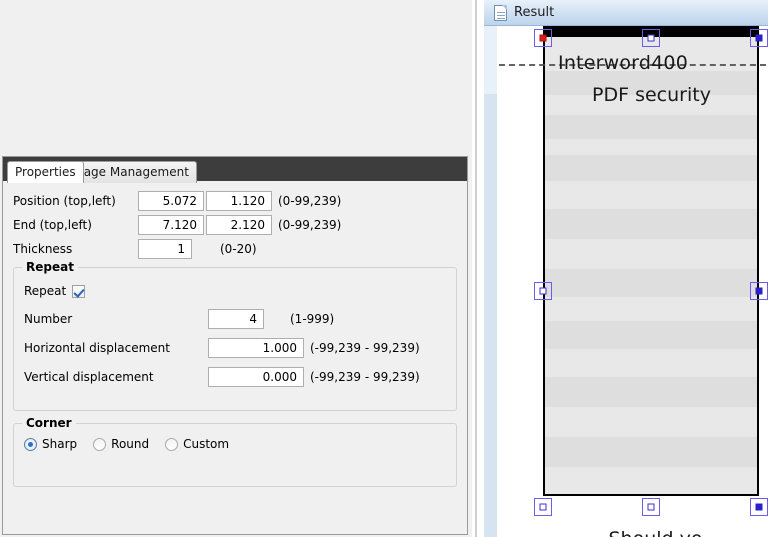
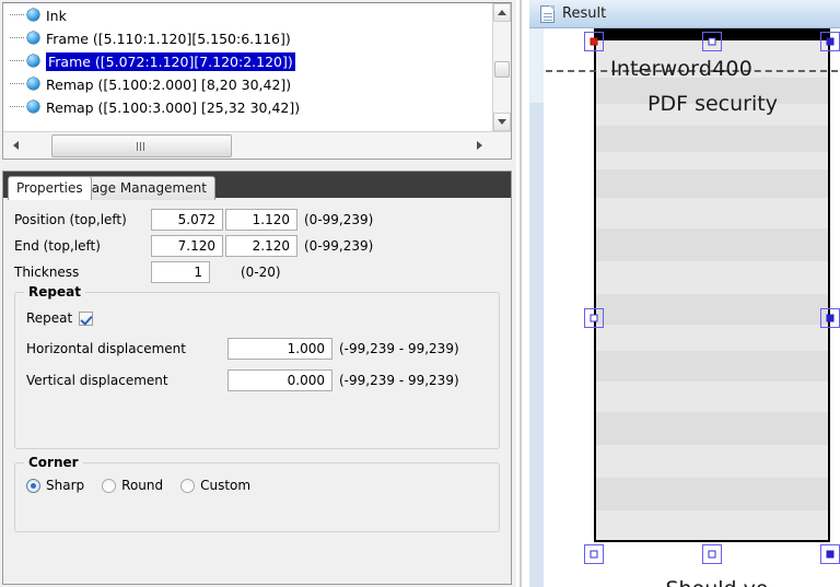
+ Ink
+ Frame ([5.110:1.120][5.150:6.116])
+ Frame ([5.072:1.120][7.120:2.120])
+ Remap ([5.100:2.000] [8,20 30,42])
+ Remap ([5.100:3.000] [25,32 30,42])
  Properties
  age Management
  Position (top,left)
  5.072
  1.120
  (0-99,239)
  End (top,left)
  7.120
  2.120
  (0-99,239)
  Thickness
  1
  (0-20)
  Repeat
  Repeat
- Number
- 4
- (1-999)
  Horizontal displacement
  1.000
  (-99,239 - 99,239)
  Vertical displacement
  0.000
  (-99,239 - 99,239)
  Corner
  Sharp
  Round
  Custom
  Result
  Interword400
  PDF security
